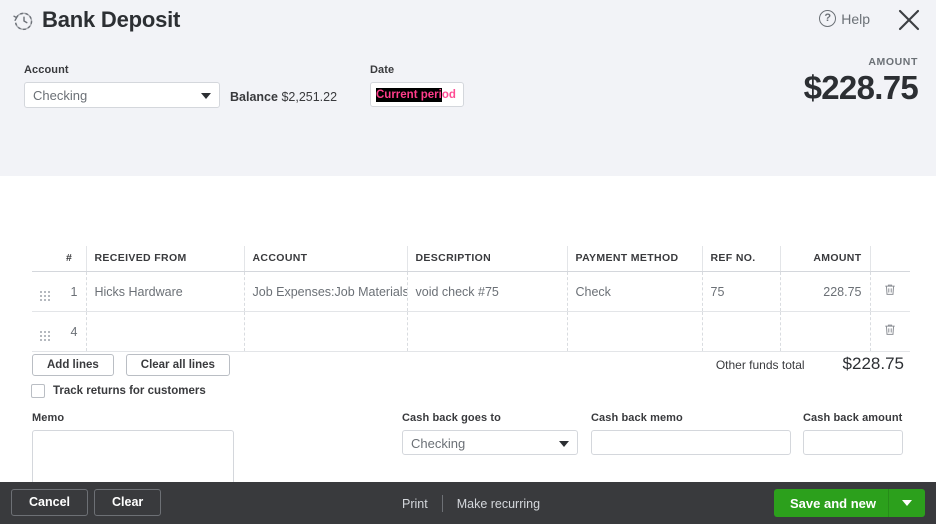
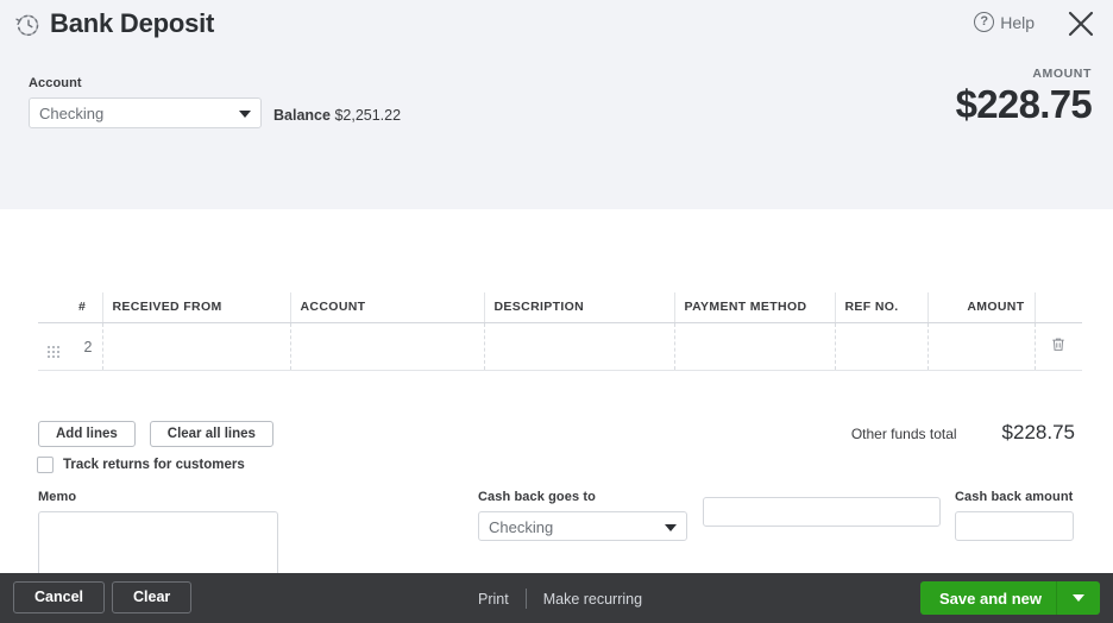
  Bank Deposit
  ?
  Help
  Account
  Checking
  Balance $2,251.22
- Date
- Current period
  AMOUNT
  $228.75
  	#	RECEIVED FROM	ACCOUNT	DESCRIPTION	PAYMENT METHOD	REF NO.	AMOUNT
- 	1	Hicks Hardware	Job Expenses:Job Materials	void check #75	Check	75	228.75
- 	4
+ 	2
  Add lines
  Clear all lines
  Track returns for customers
  Other funds total
  $228.75
  Memo
  Cash back goes to
  Checking
- Cash back memo
  Cash back amount
  Cancel
  Clear
  Print
  Make recurring
  Save and new
